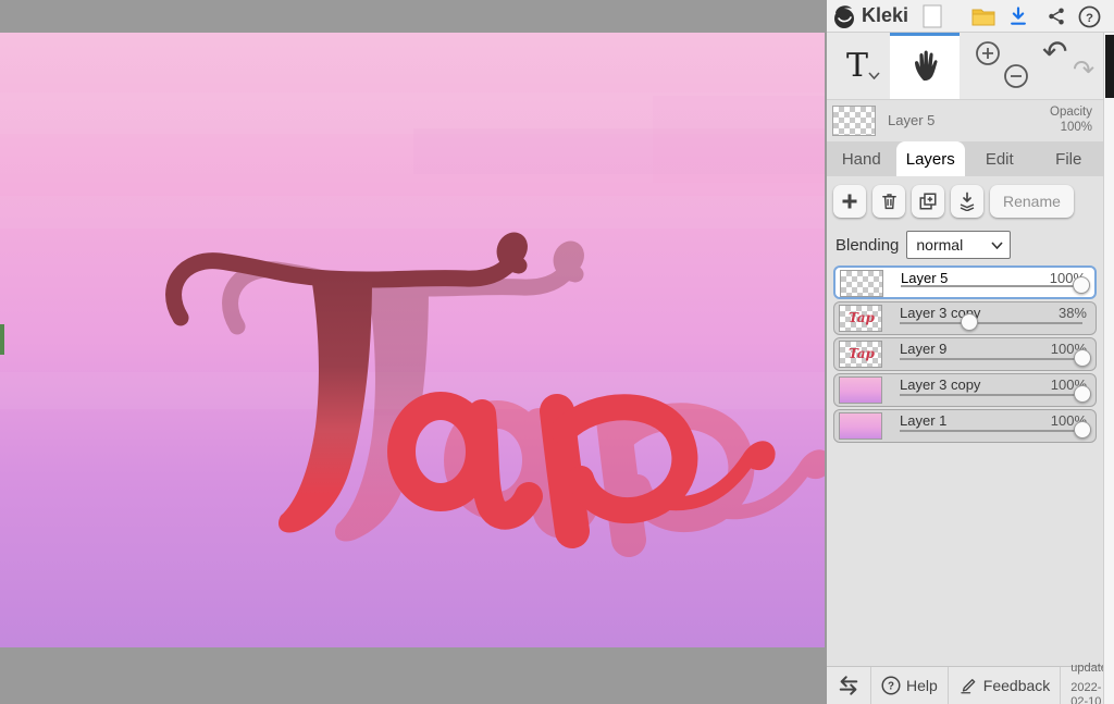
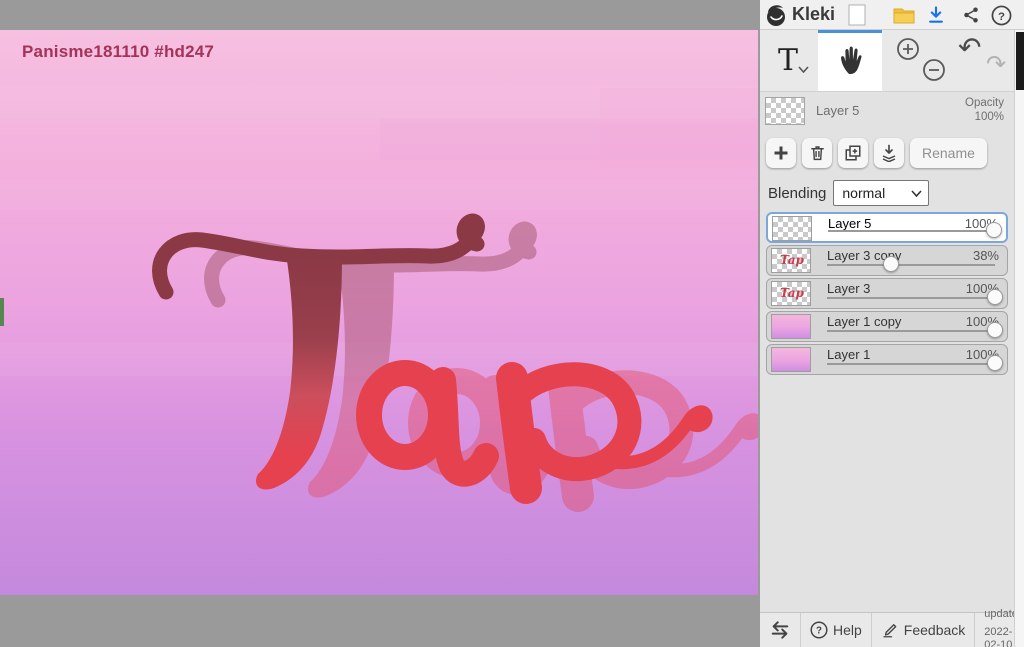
+ Panisme181110 #hd247
  Kleki
  ?
  T
  ↶
  ↷
  Layer 5
  Opacity
  100%
- Hand
- Layers
- Edit
- File
  Rename
  Blending
  normal
  Layer 5
  100
  Tap
  Layer 3 coy
  38%
  Tap
- Layer 9
+ Layer 3
  100
- Layer 3 copy
+ Layer 1 copy
  100
  Layer 1
  100
  ?
  Help
  Feedback
  updat
  2022-02-10
